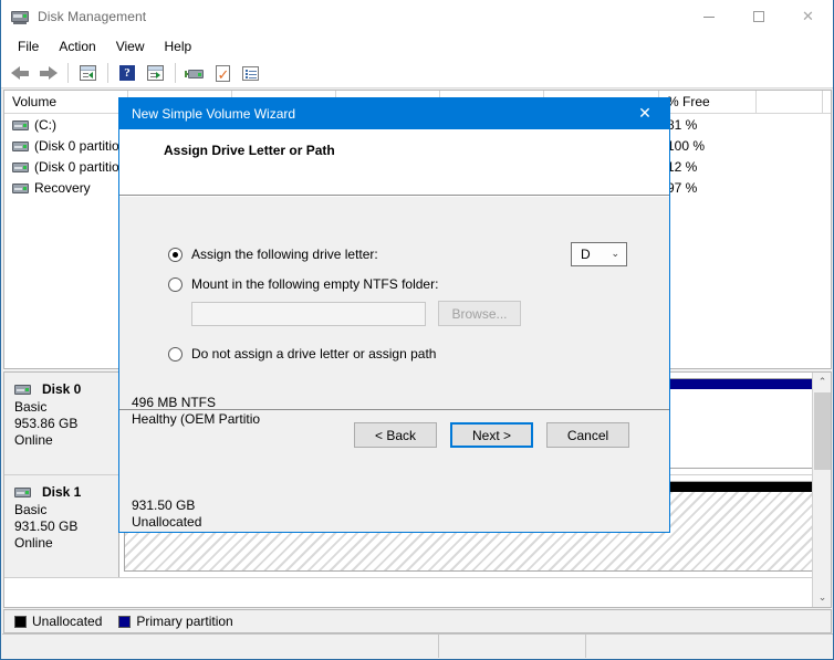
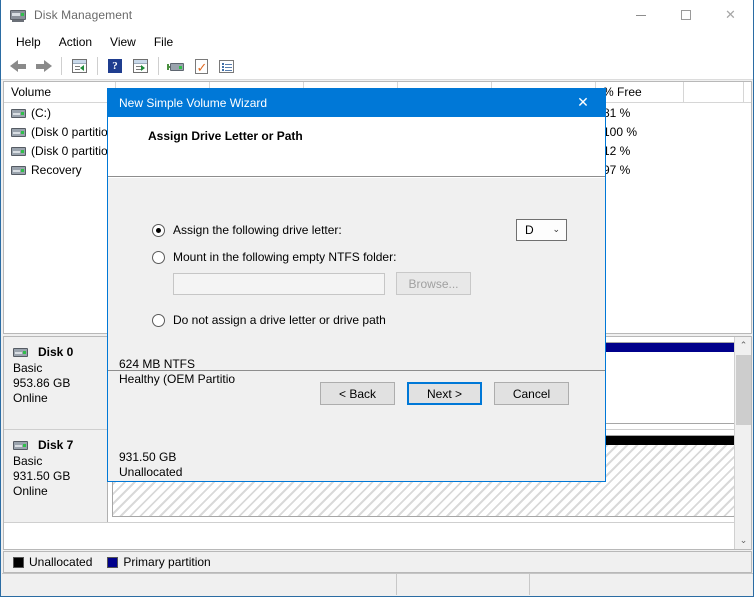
  Disk Management
  ✕
- File
+ Help
  Action
  View
- Help
+ File
  ?
  ✓
  Volume
  % Free
  (C:)
  81 %
  (Disk 0 partitio
  100 %
  (Disk 0 partitio
  12 %
  Recovery
  97 %
  Disk 0
  Basic
  953.86 GB
  Online
- 496 MB NTFS
+ 624 MB NTFS
  Healthy (OEM Partitio
- Disk 1
+ Disk 7
  Basic
  931.50 GB
  Online
  931.50 GB
  Unallocated
  ⌃
  ⌄
  Unallocated
  Primary partition
  New Simple Volume Wizard
  ✕
  Assign Drive Letter or Path
  Assign the following drive letter:
  D
  ⌄
  Mount in the following empty NTFS folder:
  Browse...
- Do not assign a drive letter or assign path
+ Do not assign a drive letter or drive path
  < Back
  Next >
  Cancel
